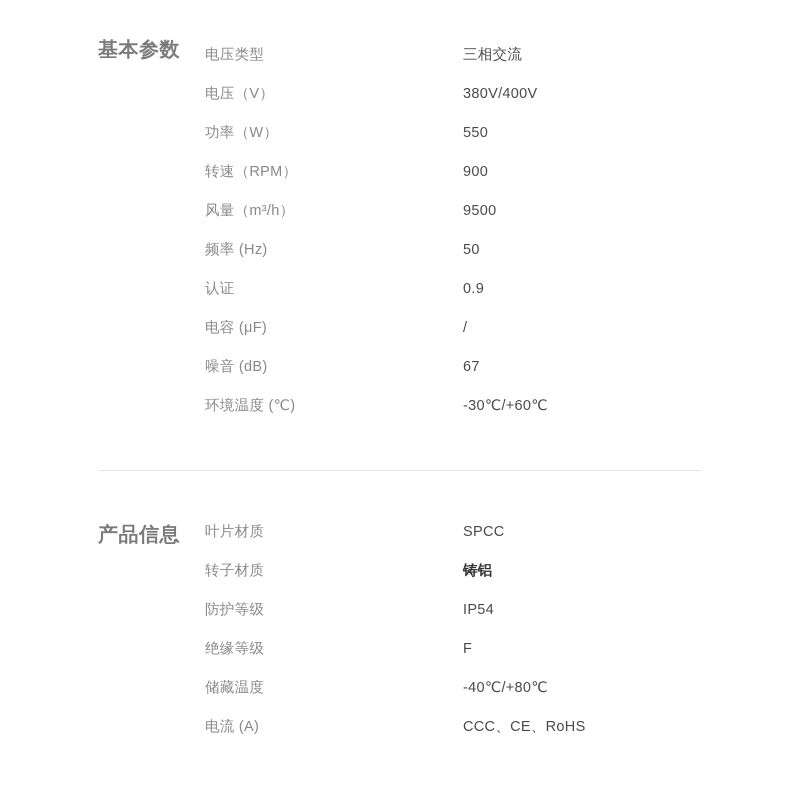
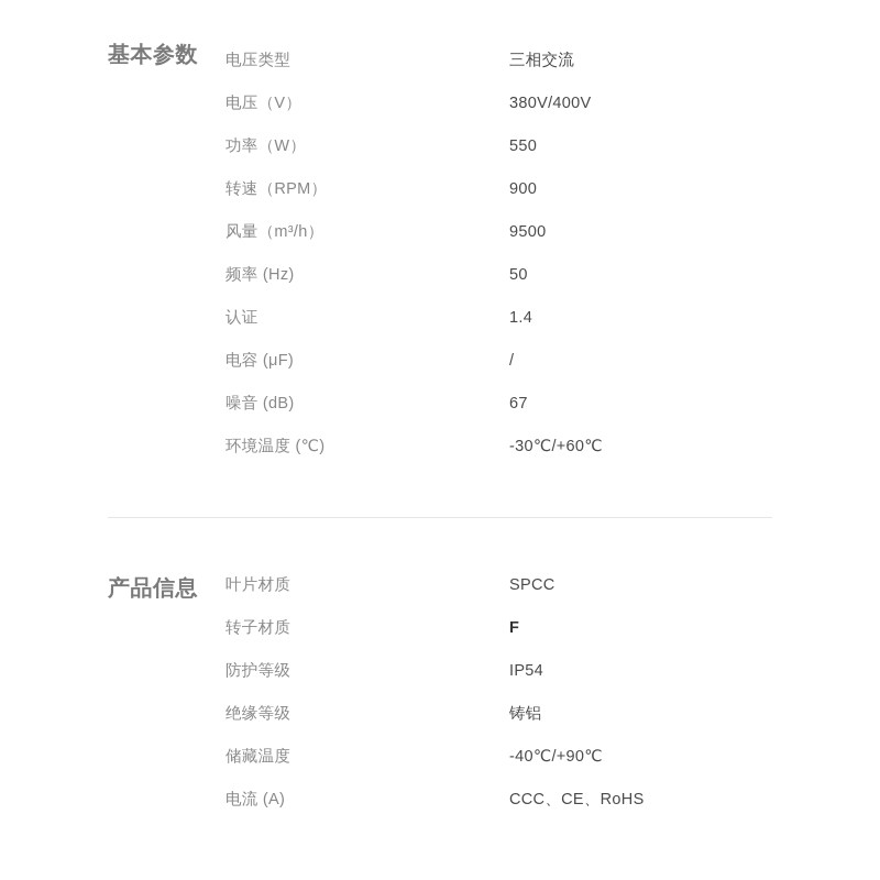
  基本参数
  电压类型
  三相交流
  电压（V）
  380V/400V
  功率（W）
  550
  转速（RPM）
  900
  风量（m³/h）
  9500
  频率 (Hz)
  50
  认证
- 0.9
+ 1.4
  电容 (μF)
  /
  噪音 (dB)
  67
  环境温度 (℃)
  -30℃/+60℃
  产品信息
  叶片材质
  SPCC
  转子材质
- 铸铝
+ F
  防护等级
  IP54
  绝缘等级
- F
+ 铸铝
  储藏温度
- -40℃/+80℃
+ -40℃/+90℃
  电流 (A)
  CCC、CE、RoHS
